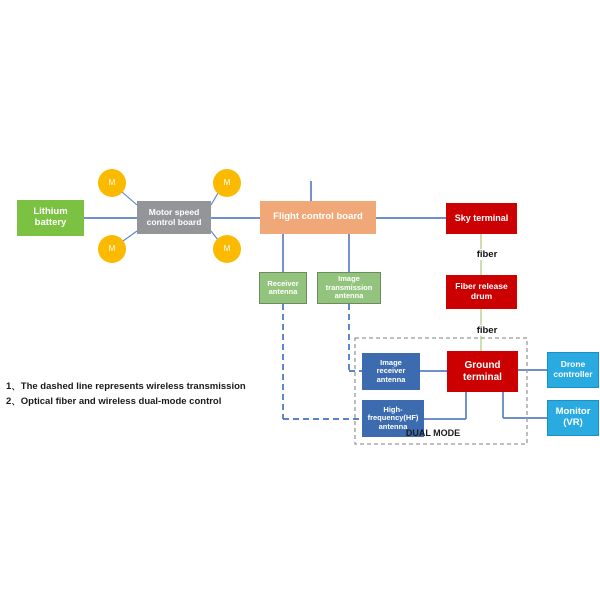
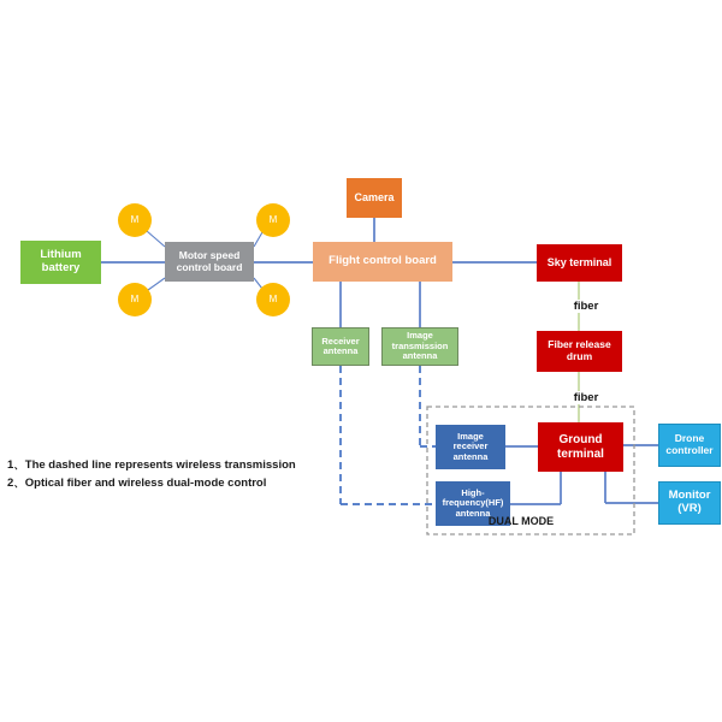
  Lithium
  battery
  Motor speed
  control board
  M
  M
  M
  M
+ Camera
  Flight control board
  Receiver
  antenna
  Image
  transmission
  antenna
  Sky terminal
  Fiber release
  drum
  Image
  receiver
  antenna
  Ground
  terminal
  High-
  frequency(HF)
  antenna
  Drone
  controller
  Monitor
  (VR)
  fiber
  fiber
  DUAL MODE
  1、The dashed line represents wireless transmission
  2、Optical fiber and wireless dual-mode control
